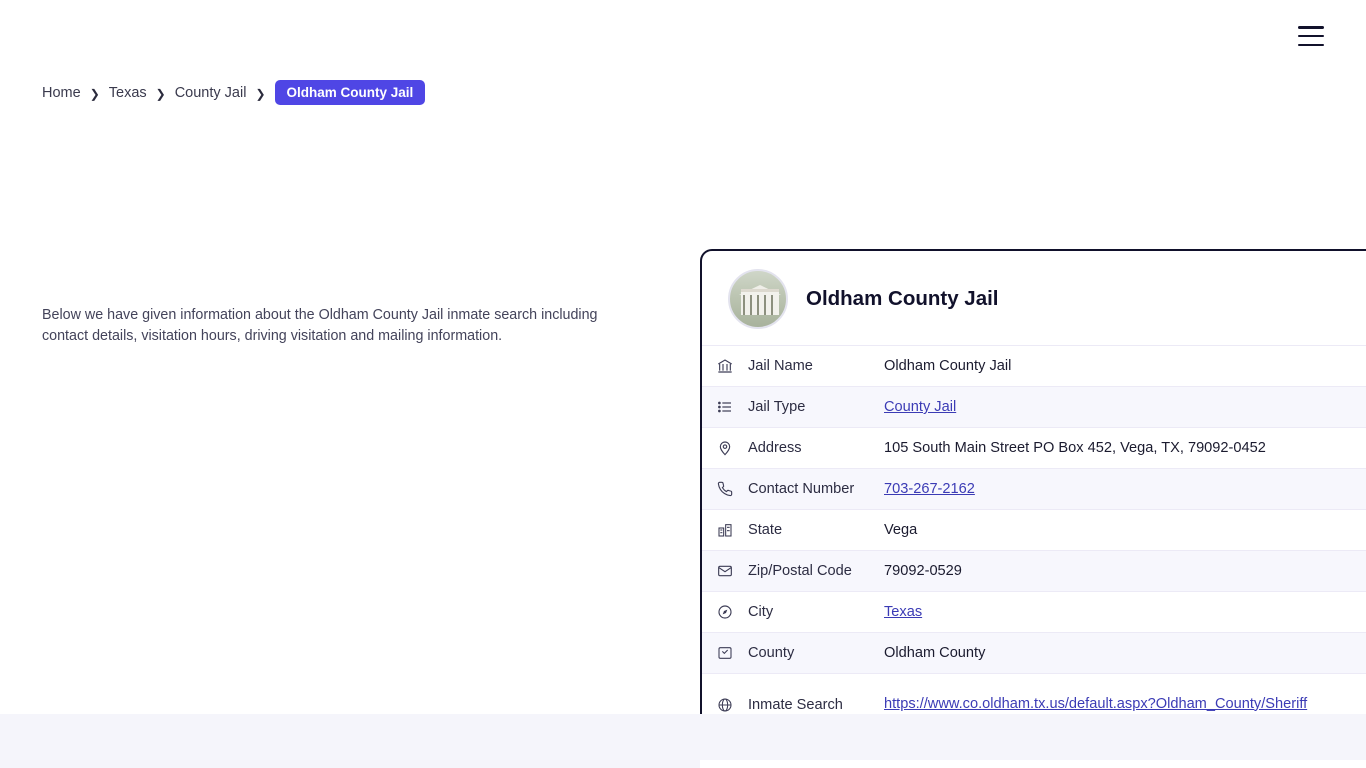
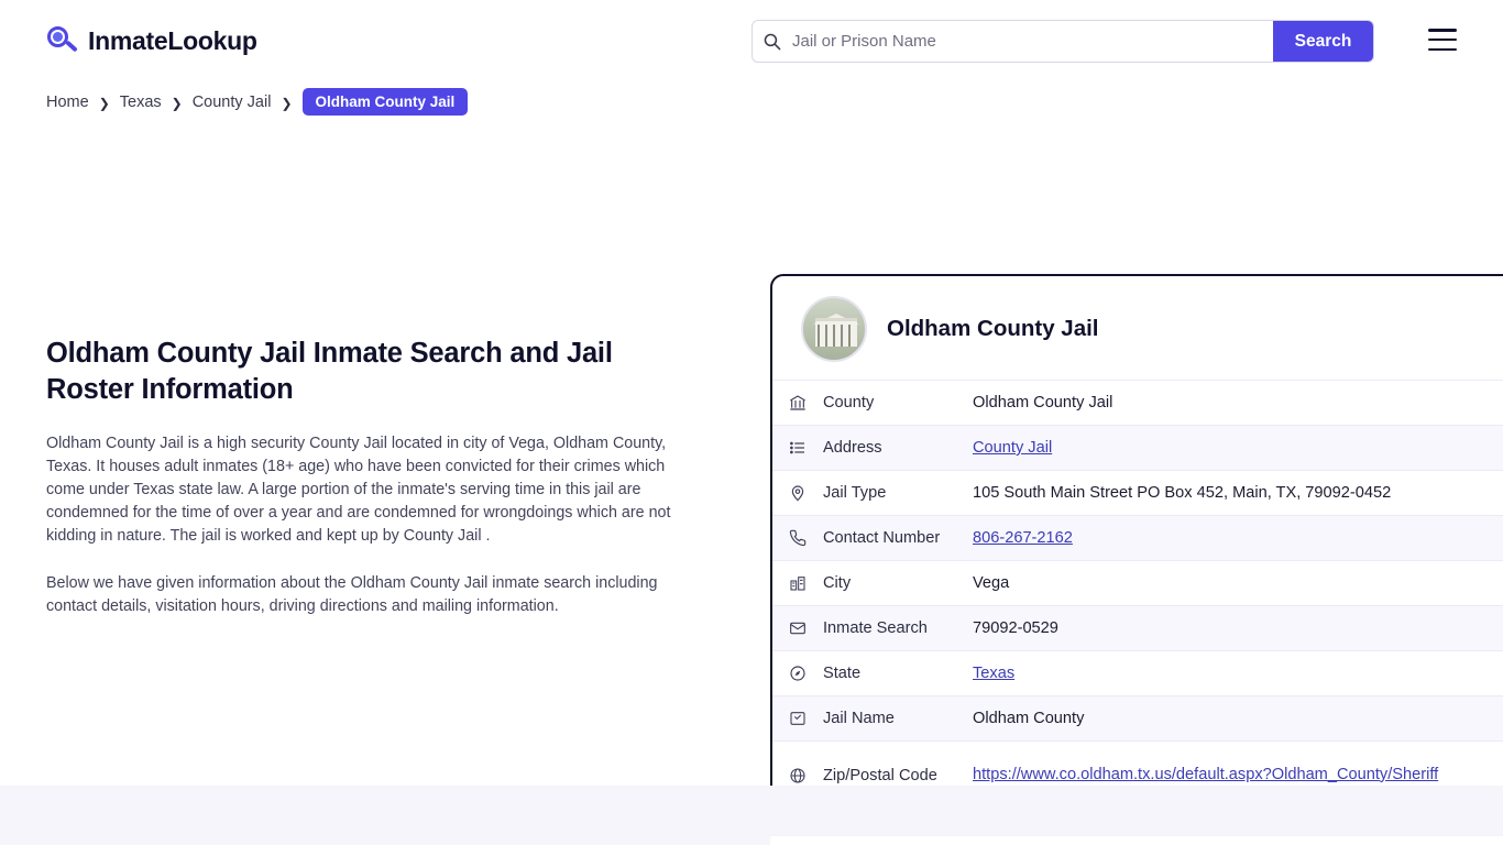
+ InmateLookup
+ Jail or Prison Name
+ Search
  Home
  ❯
  Texas
  ❯
  County Jail
  ❯
  Oldham County Jail
+ Oldham County Jail Inmate Search and Jail Roster Information
+ Oldham County Jail is a high security County Jail located in city of Vega, Oldham County, Texas. It houses adult inmates (18+ age) who have been convicted for their crimes which come under Texas state law. A large portion of the inmate's serving time in this jail are condemned for the time of over a year and are condemned for wrongdoings which are not kidding in nature. The jail is worked and kept up by County Jail .
- Below we have given information about the Oldham County Jail inmate search including contact details, visitation hours, driving visitation and mailing information.
+ Below we have given information about the Oldham County Jail inmate search including contact details, visitation hours, driving directions and mailing information.
  Oldham County Jail
- Jail Name
+ County
  Oldham County Jail
- Jail Type
+ Address
  County Jail
- Address
+ Jail Type
- 105 South Main Street PO Box 452, Vega, TX, 79092-0452
+ 105 South Main Street PO Box 452, Main, TX, 79092-0452
  Contact Number
- 703-267-2162
+ 806-267-2162
- State
+ City
  Vega
- Zip/Postal Code
+ Inmate Search
  79092-0529
- City
+ State
  Texas
- County
+ Jail Name
  Oldham County
- Inmate Search
+ Zip/Postal Code
  https://www.co.oldham.tx.us/default.aspx?Oldham_County/Sheriff
